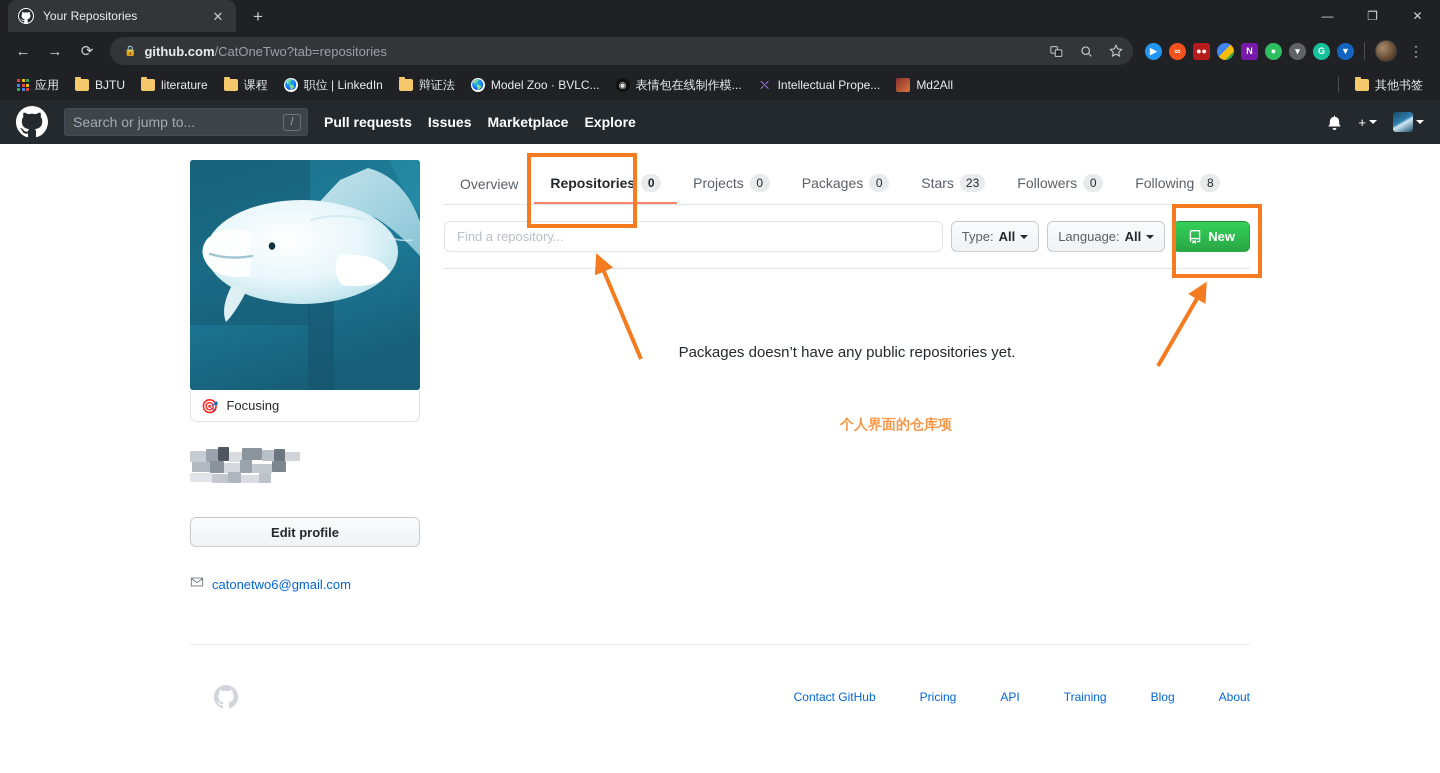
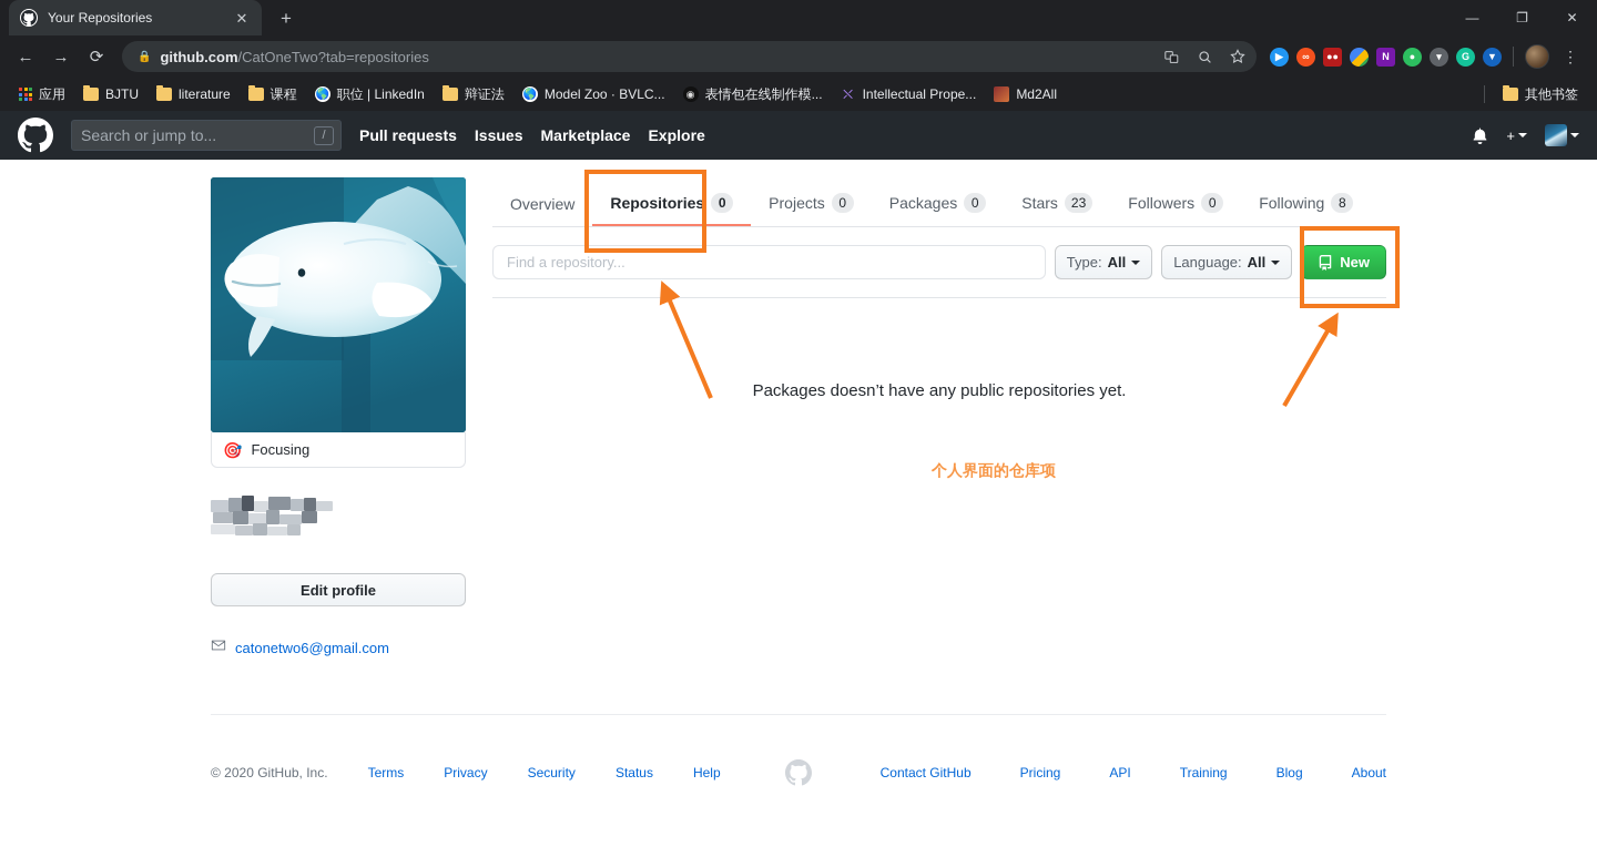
  Your Repositories
  ✕
  +
  —
  ❐
  ✕
  ←
  →
  ⟳
  🔒
  github.com/CatOneTwo?tab=repositories
  ▶
  ∞
  ●●
  N
  ●
  ▾
  G
  ▼
  ⋮
  应用
  BJTU
  literature
  课程
  🌎
  职位 | LinkedIn
  辩证法
  🌎
  Model Zoo · BVLC...
  ◉
  表情包在线制作模...
  ⛌
  Intellectual Prope...
  Md2All
  其他书签
  Search or jump to...
  /
  Pull requests
  Issues
  Marketplace
  Explore
  +
  🎯
  Focusing
  Edit profile
  catonetwo6@gmail.com
  Overview
  Repositories
  0
  Projects
  0
  Packages
  0
  Stars
  23
  Followers
  0
  Following
  8
  Find a repository...
  Type:
  All
  Language:
  All
  New
  Packages doesn’t have any public repositories yet.
+ © 2020 GitHub, Inc.
+ Terms
+ Privacy
+ Security
+ Status
+ Help
  Contact GitHub
  Pricing
  API
  Training
  Blog
  About
  个人界面的仓库项
